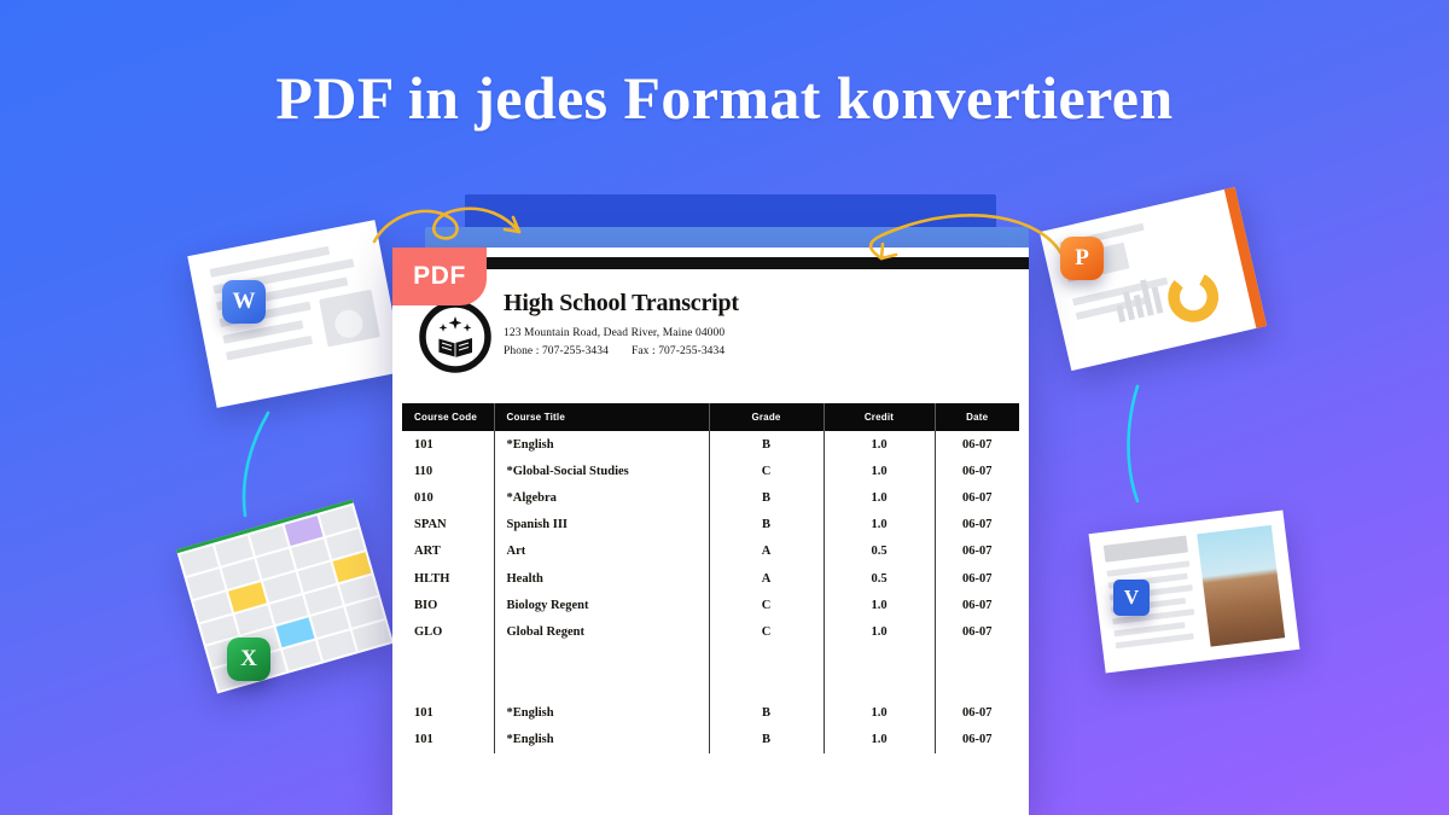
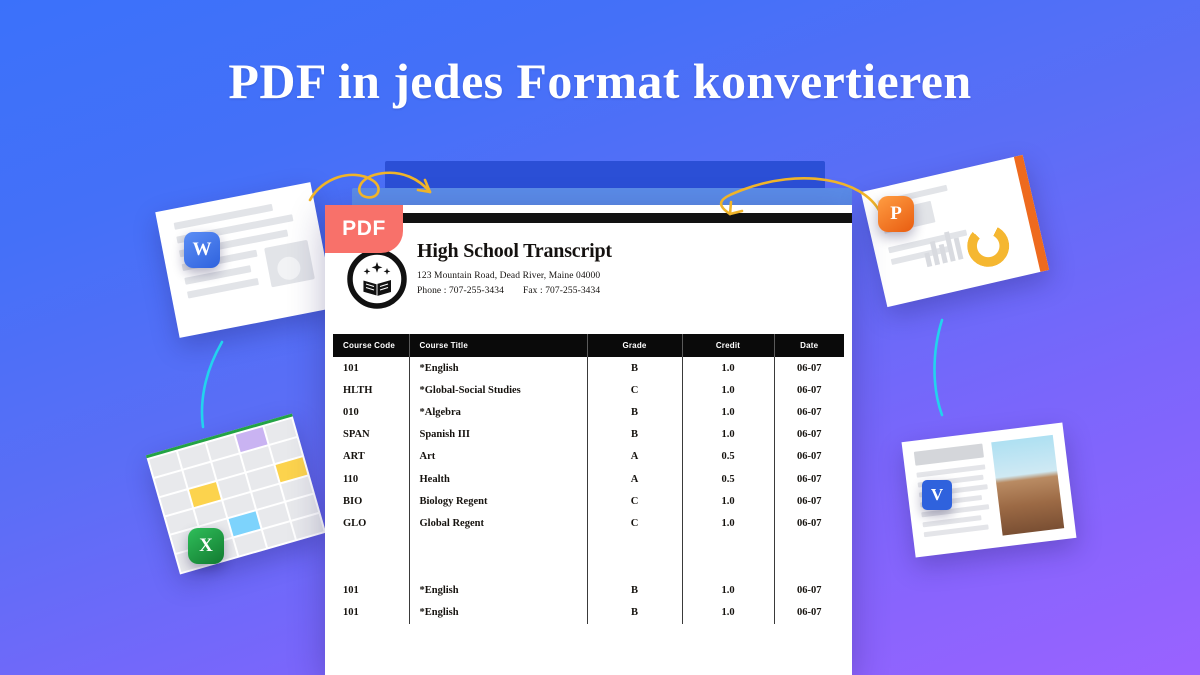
  PDF in jedes Format konvertieren
  W
  X
  P
  V
  High School Transcript
  123 Mountain Road, Dead River, Maine 04000
  Phone : 707-255-3434 Fax : 707-255-3434
  Course Code	Course Title	Grade	Credit	Date
  101	*English	B	1.0	06-07
- 110	*Global-Social Studies	C	1.0	06-07
+ HLTH	*Global-Social Studies	C	1.0	06-07
  010	*Algebra	B	1.0	06-07
  SPAN	Spanish III	B	1.0	06-07
  ART	Art	A	0.5	06-07
- HLTH	Health	A	0.5	06-07
+ 110	Health	A	0.5	06-07
  BIO	Biology Regent	C	1.0	06-07
  GLO	Global Regent	C	1.0	06-07
  101	*English	B	1.0	06-07
  101	*English	B	1.0	06-07
  PDF
